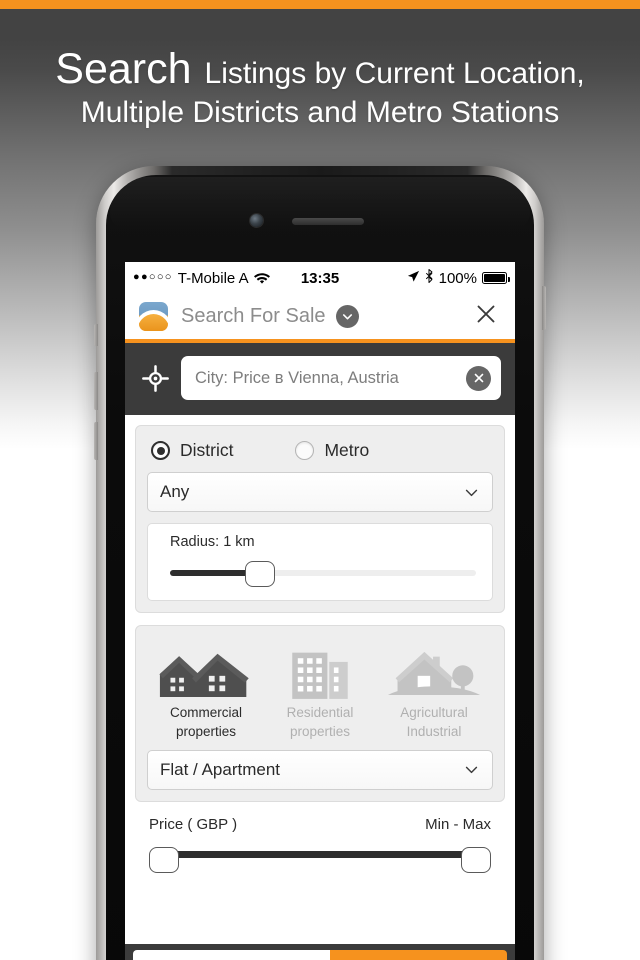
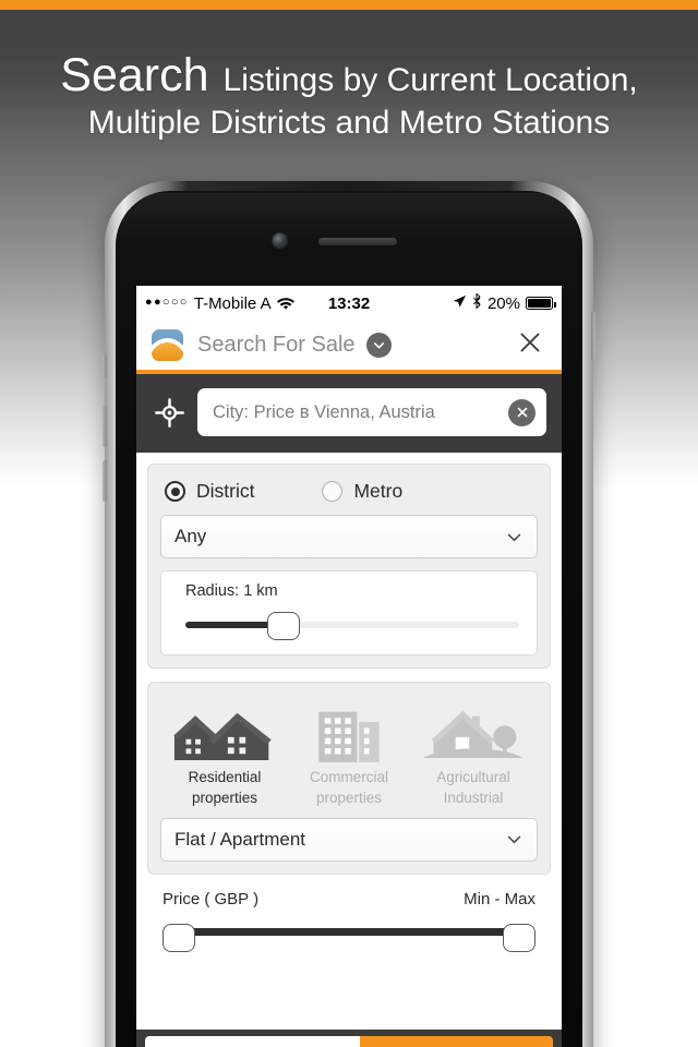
  Search Listings by Current Location,
  Multiple Districts and Metro Stations
  ●●○○○
  T-Mobile A
- 13:35
+ 13:32
- 100%
+ 20%
  Search For Sale
  City: Price в Vienna, Austria
  District
  Metro
  Any
  Radius: 1 km
- Commercial
+ Residential
  properties
- Residential
+ Commercial
  properties
  Agricultural
  Industrial
  Flat / Apartment
  Price ( GBP )
  Min - Max
